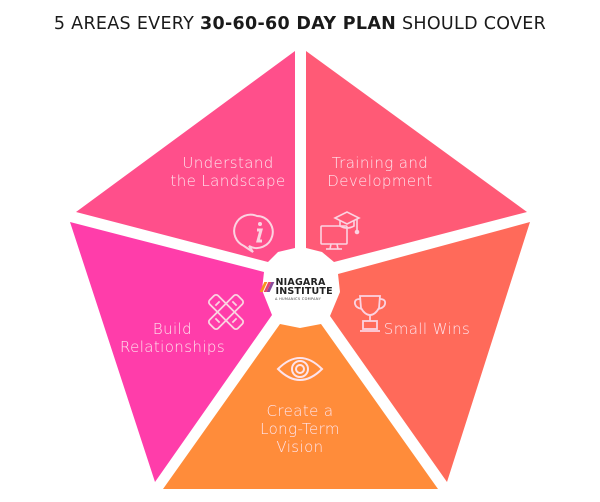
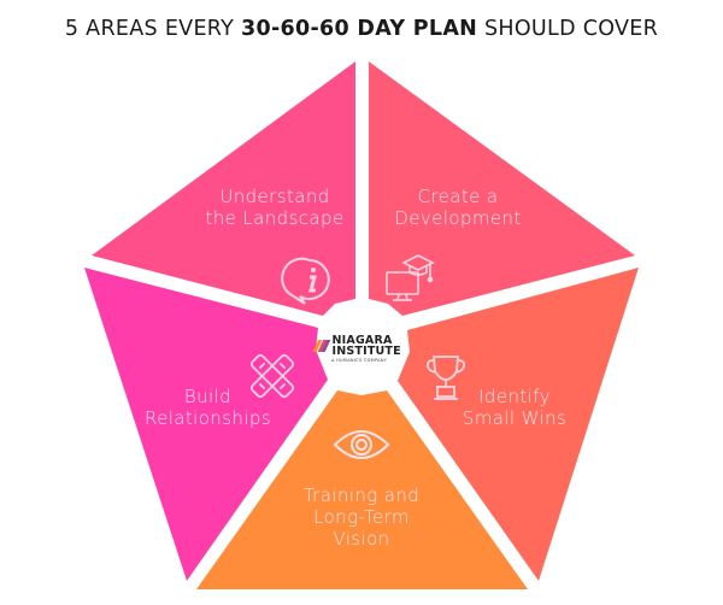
  5 AREAS EVERY 30-60-60 DAY PLAN SHOULD COVER
  Understand
  the Landscape
- Training and
+ Create a
  Development
  Build
  Relationships
+ Identify
  Small Wins
- Create a
+ Training and
  Long-Term
  Vision
  NIAGARA
  INSTITUTE
